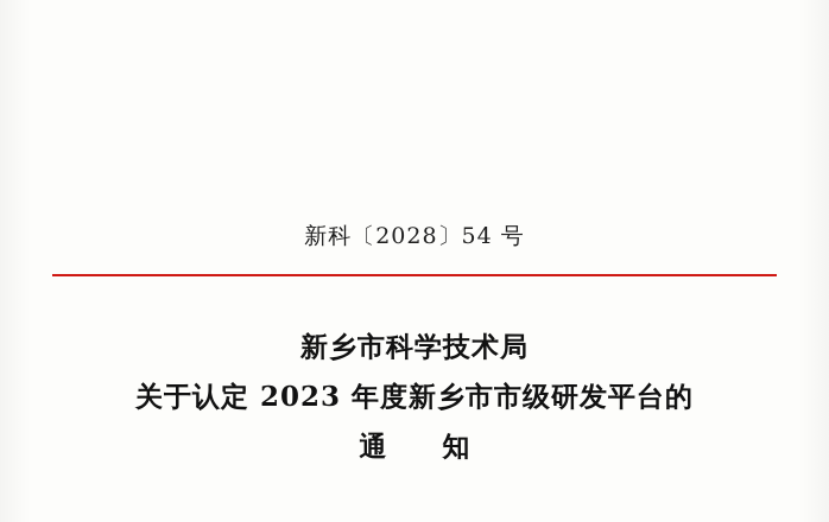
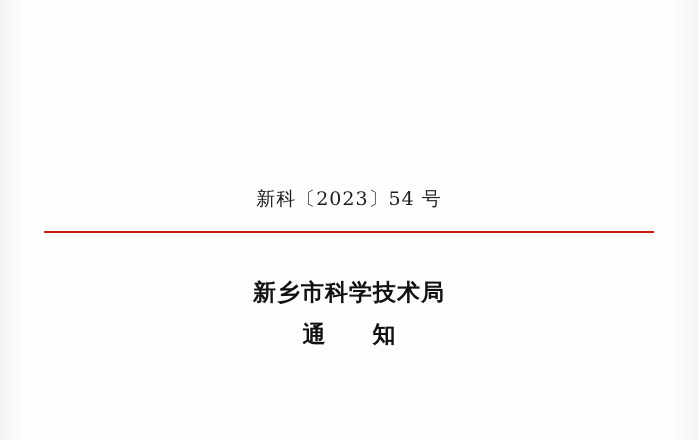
- 新科〔2028〕54 号
+ 新科〔2023〕54 号
  新乡市科学技术局
- 关于认定 2023 年度新乡市市级研发平台的
  通 知
